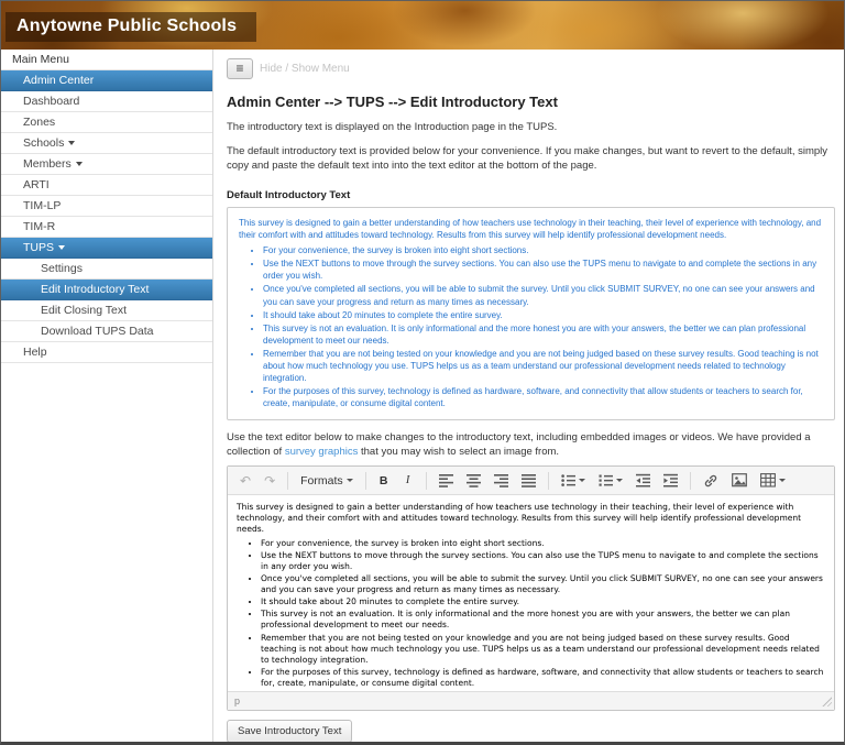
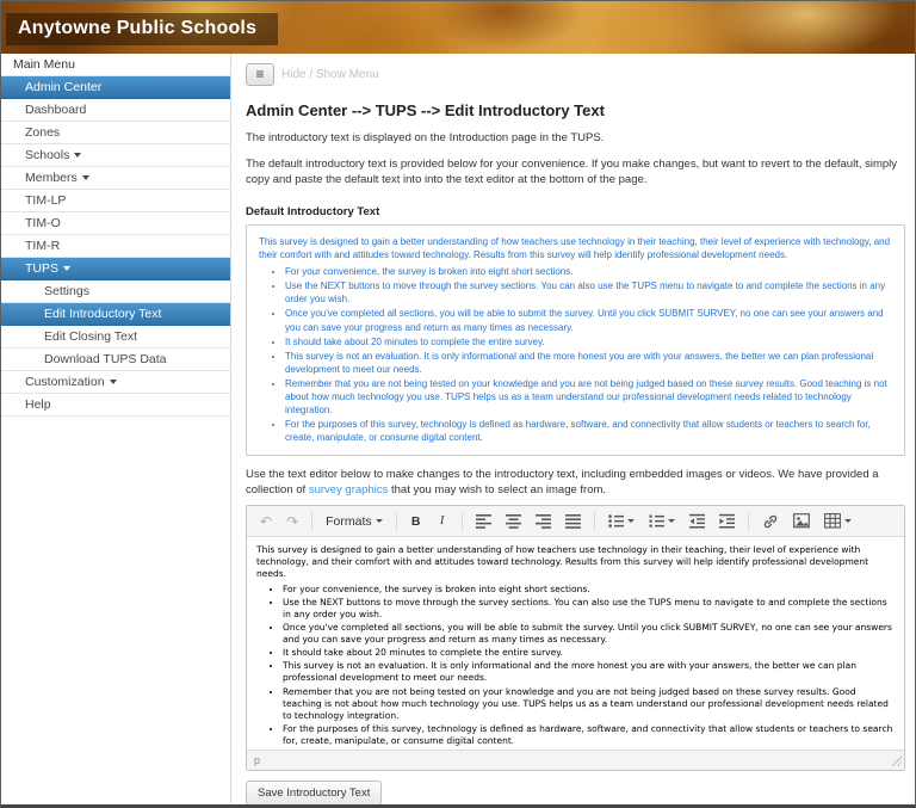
  Anytowne Public Schools
  Main Menu
  Admin Center
  Dashboard
  Zones
  Schools
  Members
- ARTI
  TIM-LP
+ TIM-O
  TIM-R
  TUPS
  Settings
  Edit Introductory Text
  Edit Closing Text
  Download TUPS Data
+ Customization
  Help
  ≡
  Hide / Show Menu
  Admin Center --> TUPS --> Edit Introductory Text
  The introductory text is displayed on the Introduction page in the TUPS.
  The default introductory text is provided below for your convenience. If you make changes, but want to revert to the default, simply copy and paste the default text into into the text editor at the bottom of the page.
  Default Introductory Text
  This survey is designed to gain a better understanding of how teachers use technology in their teaching, their level of experience with technology, and their comfort with and attitudes toward technology. Results from this survey will help identify professional development needs.
  For your convenience, the survey is broken into eight short sections.
  Use the NEXT buttons to move through the survey sections. You can also use the TUPS menu to navigate to and complete the sections in any order you wish.
  Once you've completed all sections, you will be able to submit the survey. Until you click SUBMIT SURVEY, no one can see your answers and you can save your progress and return as many times as necessary.
  It should take about 20 minutes to complete the entire survey.
  This survey is not an evaluation. It is only informational and the more honest you are with your answers, the better we can plan professional development to meet our needs.
  Remember that you are not being tested on your knowledge and you are not being judged based on these survey results. Good teaching is not about how much technology you use. TUPS helps us as a team understand our professional development needs related to technology integration.
  For the purposes of this survey, technology is defined as hardware, software, and connectivity that allow students or teachers to search for, create, manipulate, or consume digital content.
  Use the text editor below to make changes to the introductory text, including embedded images or videos. We have provided a collection of survey graphics that you may wish to select an image from.
  ↶
  ↷
  Formats
  B
  I
  This survey is designed to gain a better understanding of how teachers use technology in their teaching, their level of experience with technology, and their comfort with and attitudes toward technology. Results from this survey will help identify professional development needs.
  For your convenience, the survey is broken into eight short sections.
  Use the NEXT buttons to move through the survey sections. You can also use the TUPS menu to navigate to and complete the sections in any order you wish.
  Once you've completed all sections, you will be able to submit the survey. Until you click SUBMIT SURVEY, no one can see your answers and you can save your progress and return as many times as necessary.
  It should take about 20 minutes to complete the entire survey.
  This survey is not an evaluation. It is only informational and the more honest you are with your answers, the better we can plan professional development to meet our needs.
  Remember that you are not being tested on your knowledge and you are not being judged based on these survey results. Good teaching is not about how much technology you use. TUPS helps us as a team understand our professional development needs related to technology integration.
  For the purposes of this survey, technology is defined as hardware, software, and connectivity that allow students or teachers to search for, create, manipulate, or consume digital content.
  p
  Save Introductory Text
